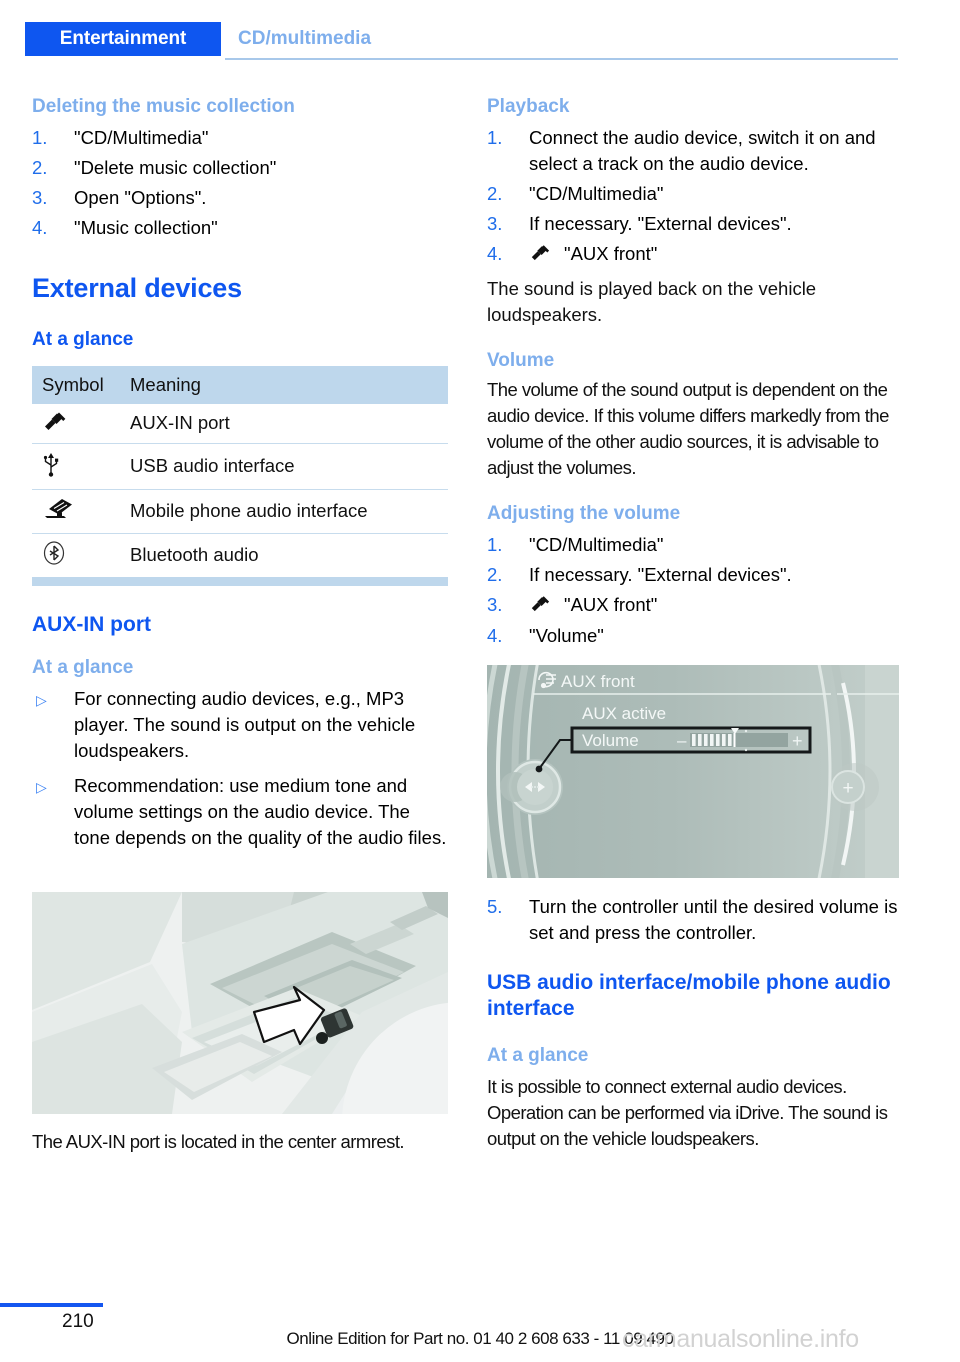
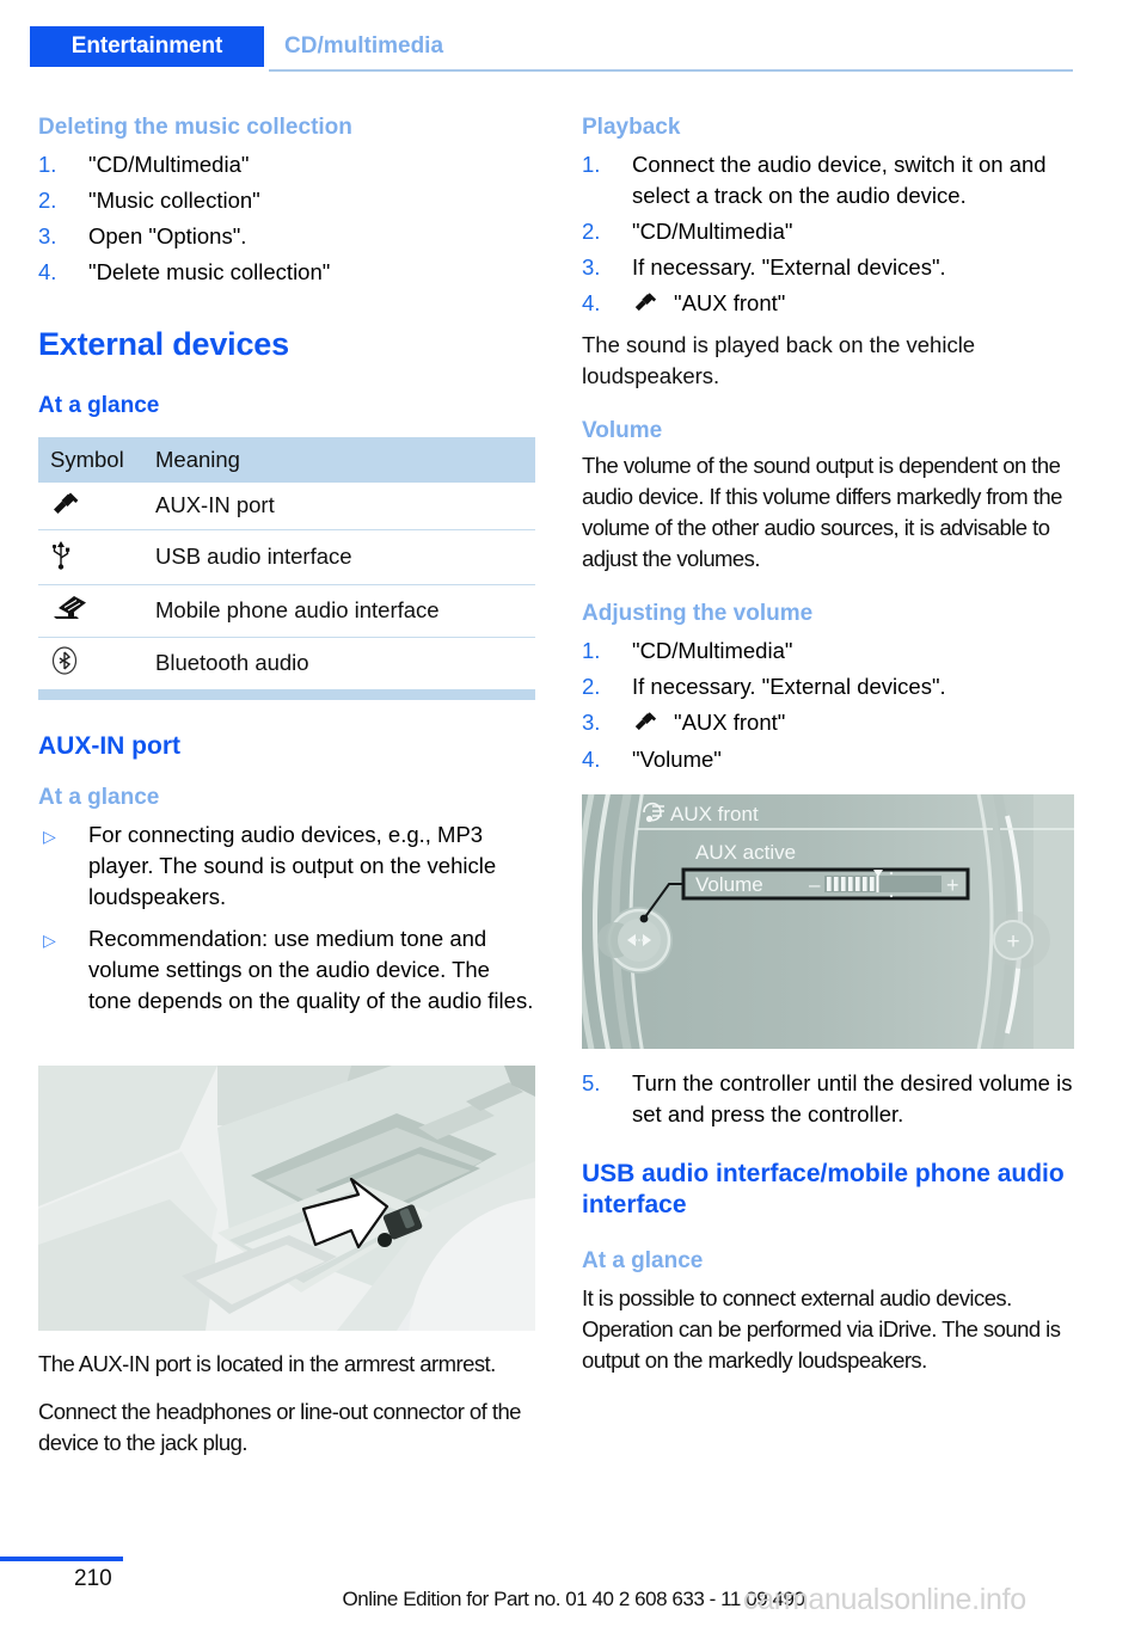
  Entertainment
  CD/multimedia
  Deleting the music collection
  1.
  "CD/Multimedia"
  2.
- "Delete music collection"
+ "Music collection"
  3.
  Open "Options".
  4.
- "Music collection"
+ "Delete music collection"
  External devices
  At a glance
  Symbol	Meaning
  	AUX-IN port
  	USB audio interface
  	Mobile phone audio interface
  	Bluetooth audio
  AUX-IN port
  At a glance
  ▷
  For connecting audio devices, e.g., MP3 player. The sound is output on the vehicle loudspeakers.
  ▷
  Recommendation: use medium tone and volume settings on the audio device. The tone depends on the quality of the audio files.
- The AUX-IN port is located in the center armrest.
+ The AUX-IN port is located in the armrest armrest.
+ Connect the headphones or line-out connector of the device to the jack plug.
  Playback
  1.
  Connect the audio device, switch it on and select a track on the audio device.
  2.
  "CD/Multimedia"
  3.
  If necessary. "External devices".
  4.
  "AUX front"
  The sound is played back on the vehicle loudspeakers.
  Volume
  The volume of the sound output is dependent on the audio device. If this volume differs markedly from the volume of the other audio sources, it is advisable to adjust the volumes.
  Adjusting the volume
  1.
  "CD/Multimedia"
  2.
  If necessary. "External devices".
  3.
  "AUX front"
  4.
  "Volume"
  AUX front
  AUX active
  Volume
  –
  +
  +
  5.
  Turn the controller until the desired volume is set and press the controller.
  USB audio interface/mobile phone audio interface
  At a glance
- It is possible to connect external audio devices. Operation can be performed via iDrive. The sound is output on the vehicle loudspeakers.
+ It is possible to connect external audio devices. Operation can be performed via iDrive. The sound is output on the markedly loudspeakers.
  210
  Online Edition for Part no. 01 40 2 608 633 - 11 09 490
  carmanualsonline.info
